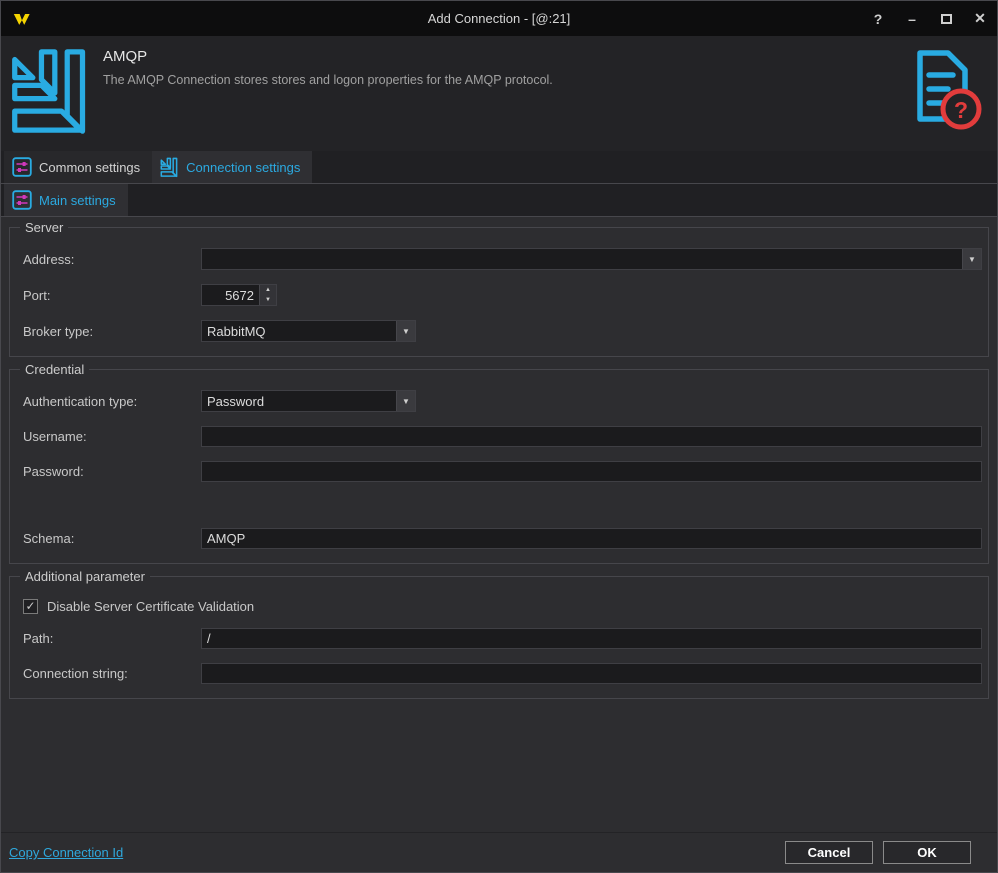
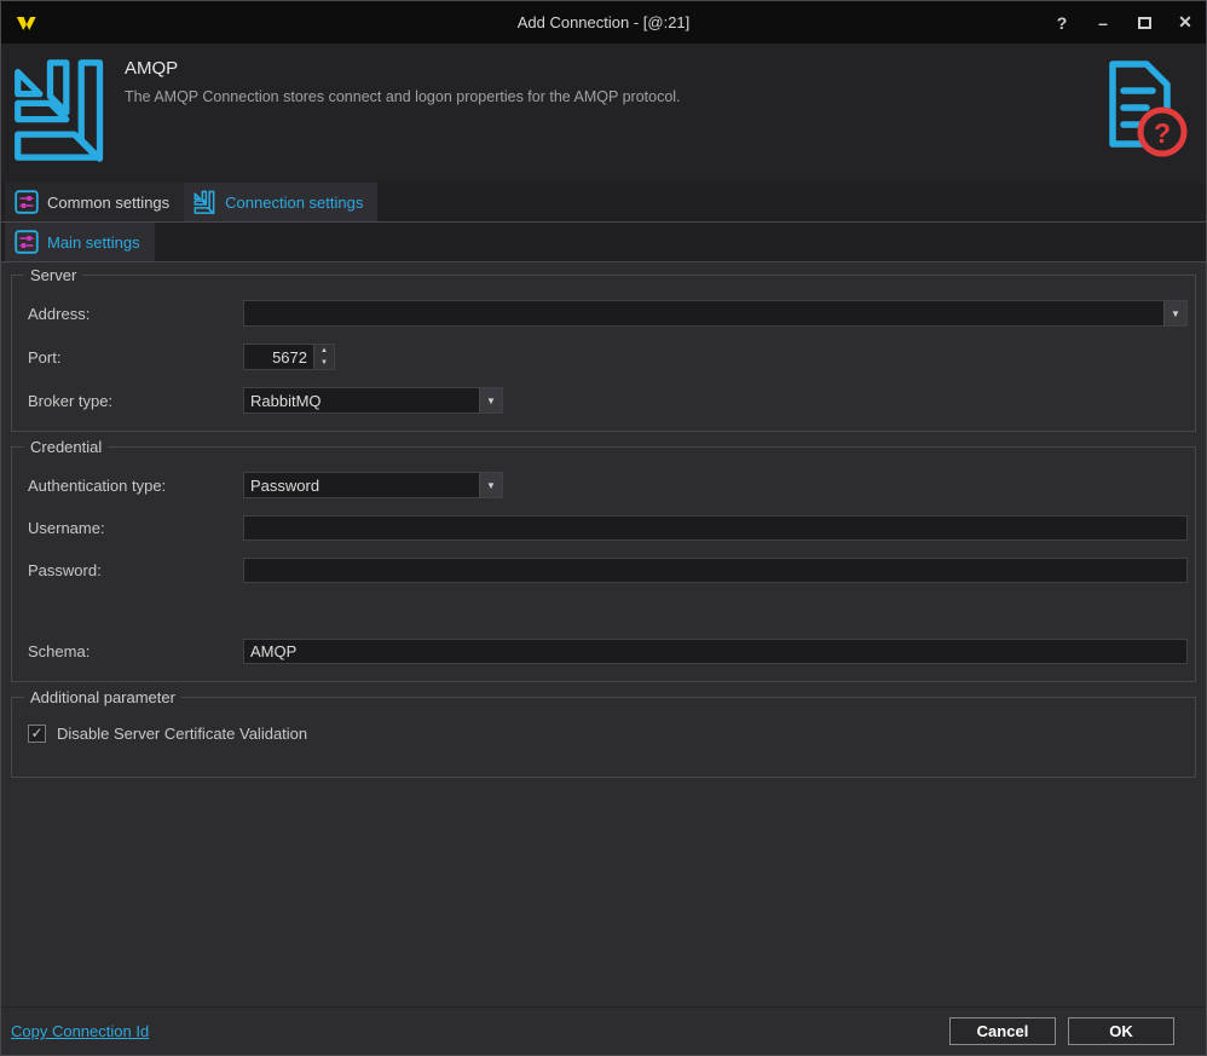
  Add Connection - [@:21]
  ?
  –
  ✕
  AMQP
- The AMQP Connection stores stores and logon properties for the AMQP protocol.
+ The AMQP Connection stores connect and logon properties for the AMQP protocol.
  ?
  Common settings
  Connection settings
  Main settings
  Server
  Address:
  ▼
  Port:
  5672
  Broker type:
  RabbitMQ
  ▼
  Credential
  Authentication type:
  Password
  ▼
  Username:
  Password:
  Schema:
  AMQP
  Additional parameter
  ✓
  Disable Server Certificate Validation
- Path:
- /
- Connection string:
  Copy Connection Id
  Cancel
  OK
